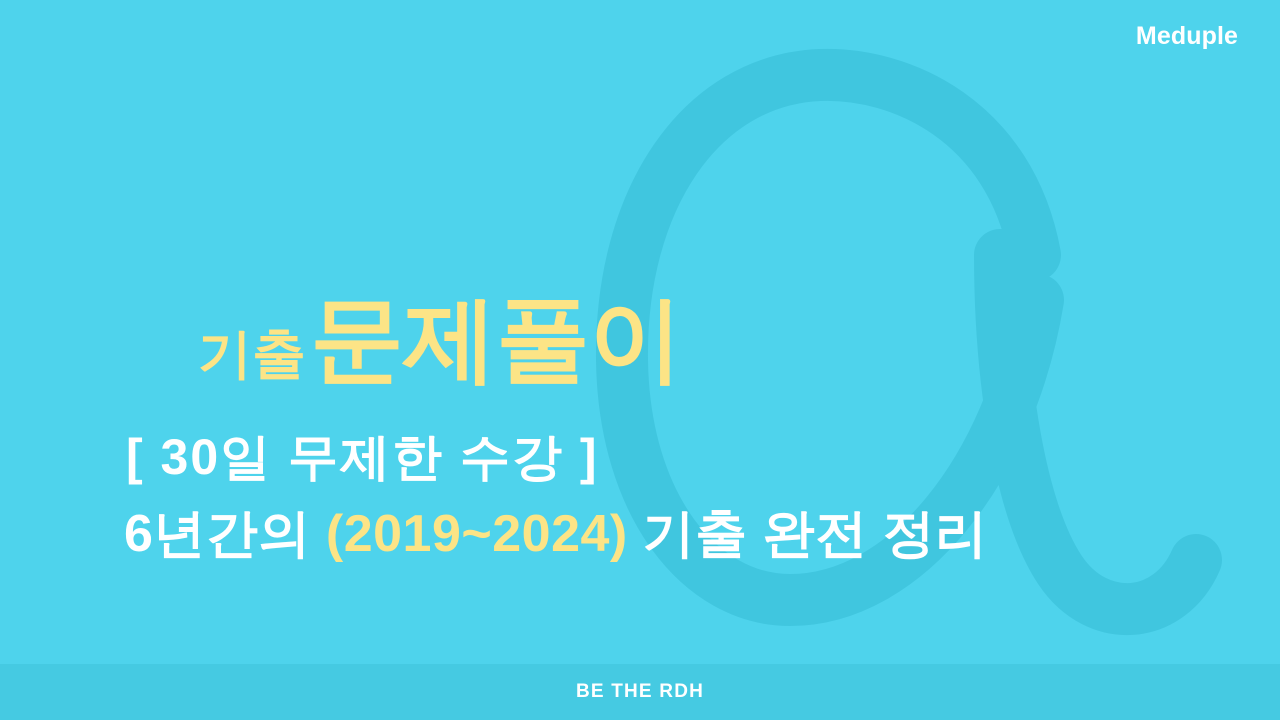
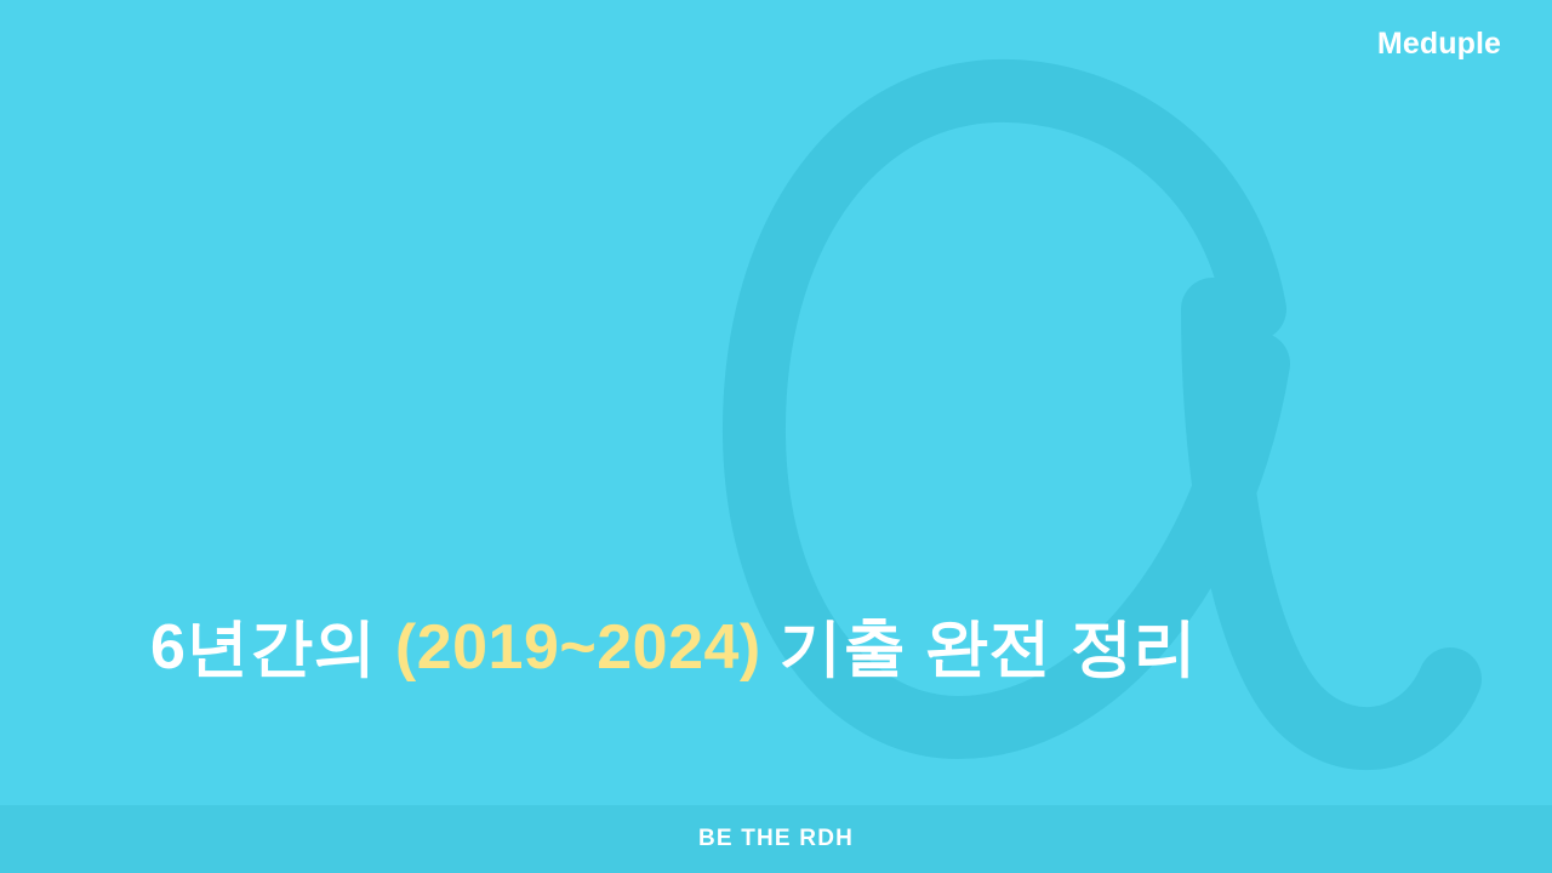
  Meduple
- 기출
- 문제풀이
- [ 30일 무제한 수강 ]
  6년간의 (2019~2024) 기출 완전 정리
  BE THE RDH
